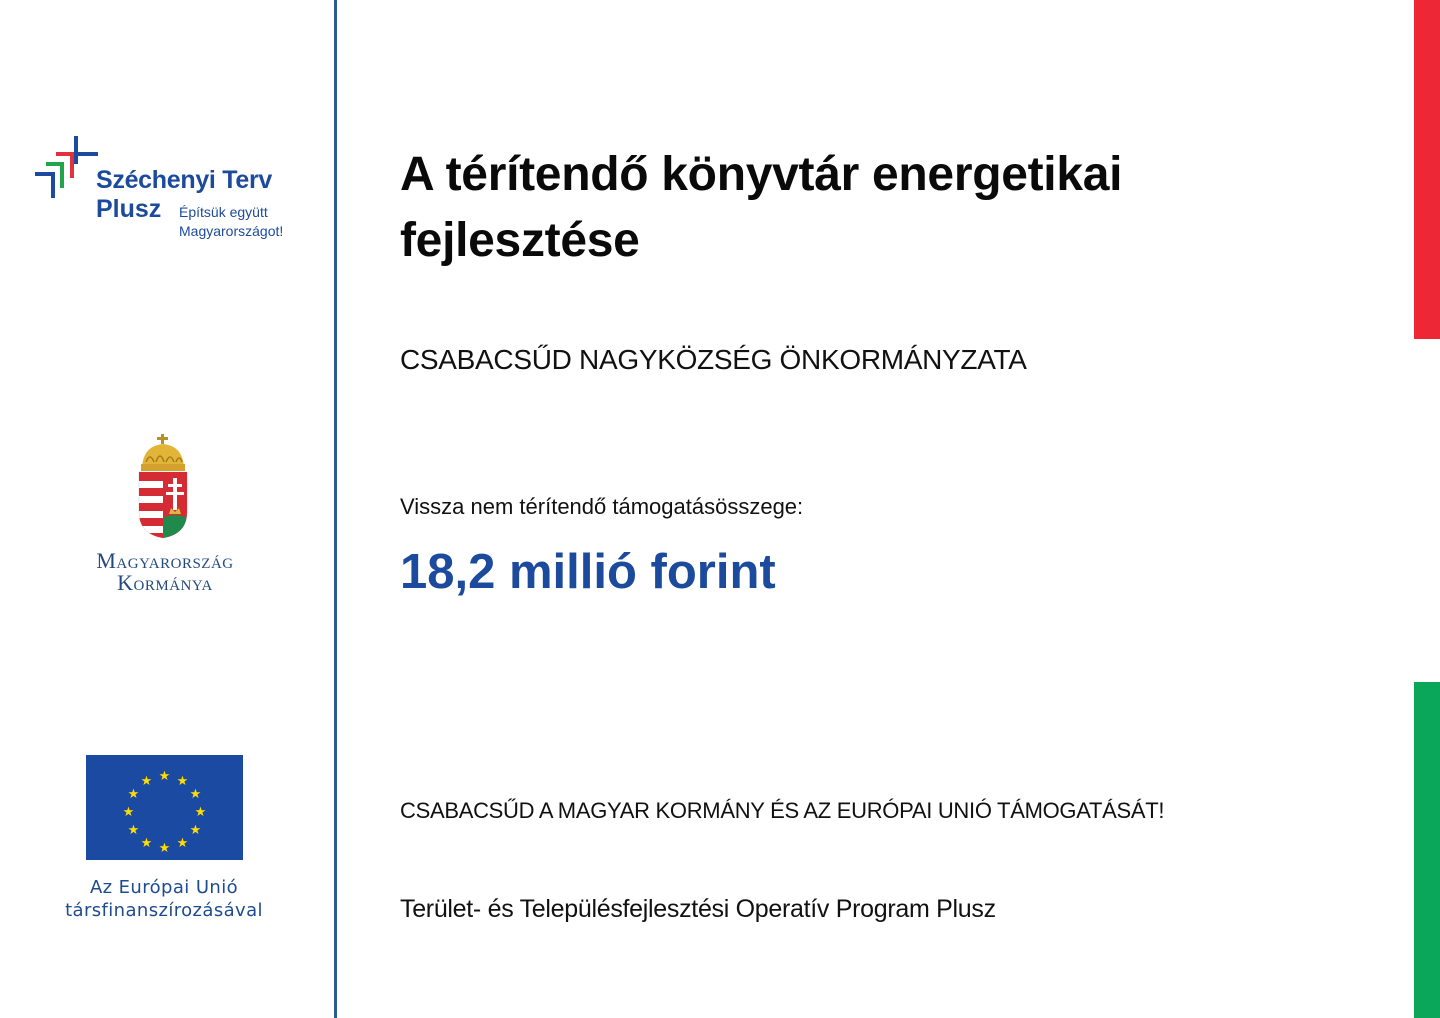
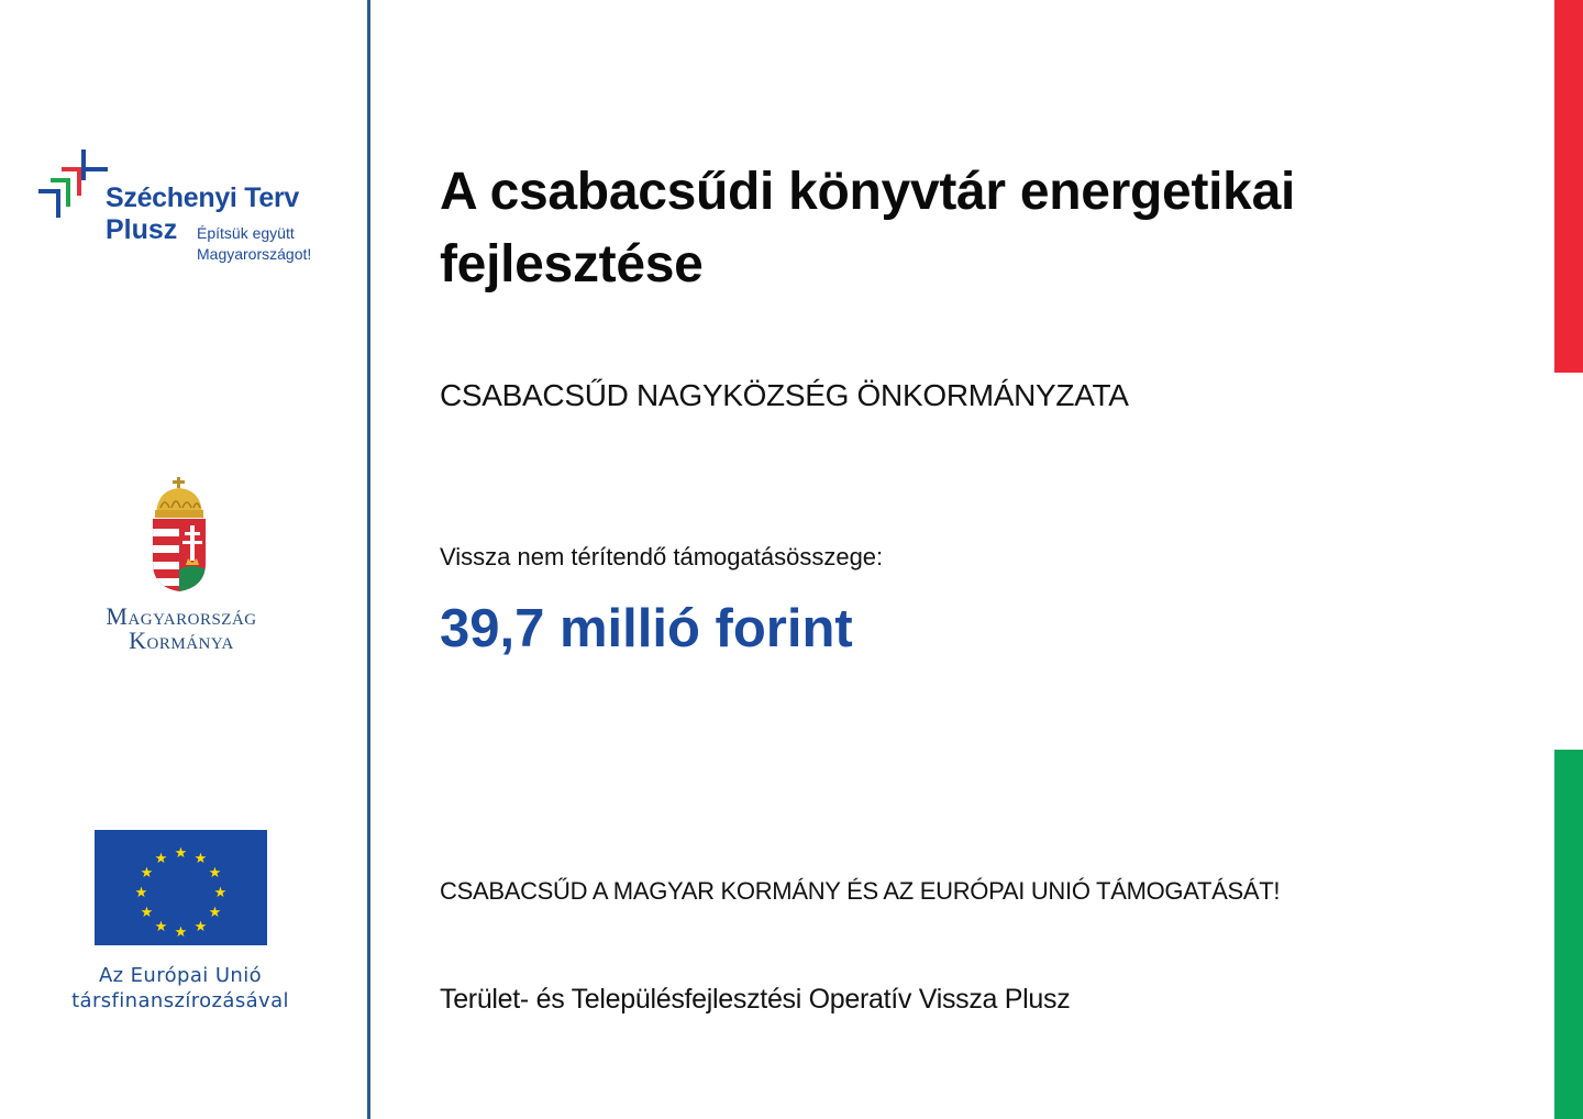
  Széchenyi Terv
  Plusz
  Építsük együtt
  Magyarországot!
  Magyarország
  Kormánya
  ★
  ★
  ★
  ★
  ★
  ★
  ★
  ★
  ★
  ★
  ★
  ★
  Az Európai Unió
  társfinanszírozásával
- A térítendő könyvtár energetikai fejlesztése
+ A csabacsűdi könyvtár energetikai fejlesztése
  CSABACSŰD NAGYKÖZSÉG ÖNKORMÁNYZATA
  Vissza nem térítendő támogatásösszege:
- 18,2 millió forint
+ 39,7 millió forint
  CSABACSŰD A MAGYAR KORMÁNY ÉS AZ EURÓPAI UNIÓ TÁMOGATÁSÁT!
- Terület- és Településfejlesztési Operatív Program Plusz
+ Terület- és Településfejlesztési Operatív Vissza Plusz
